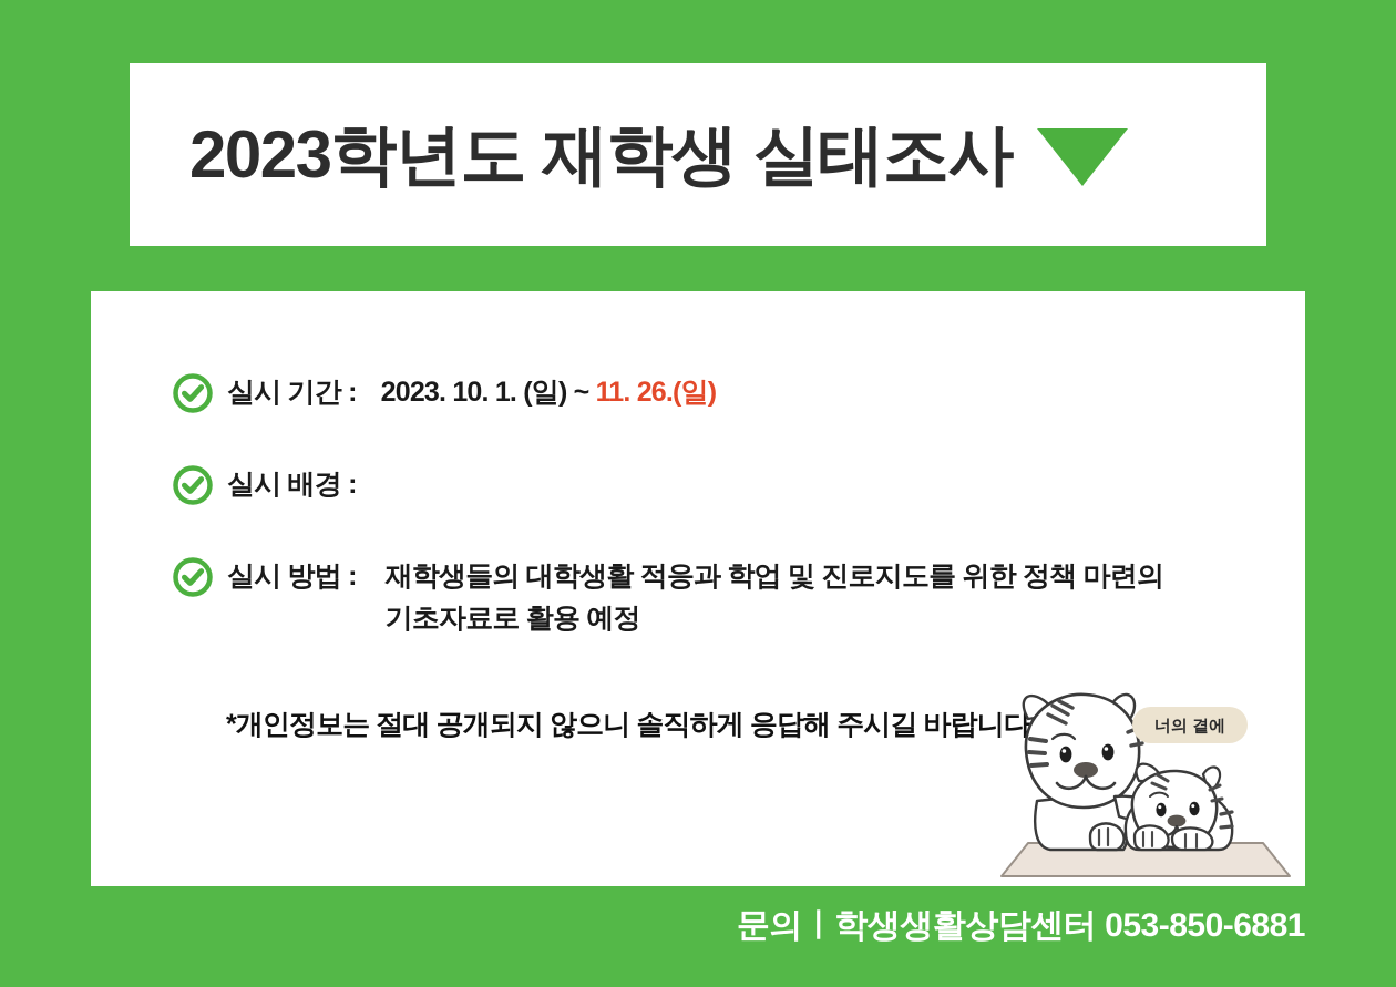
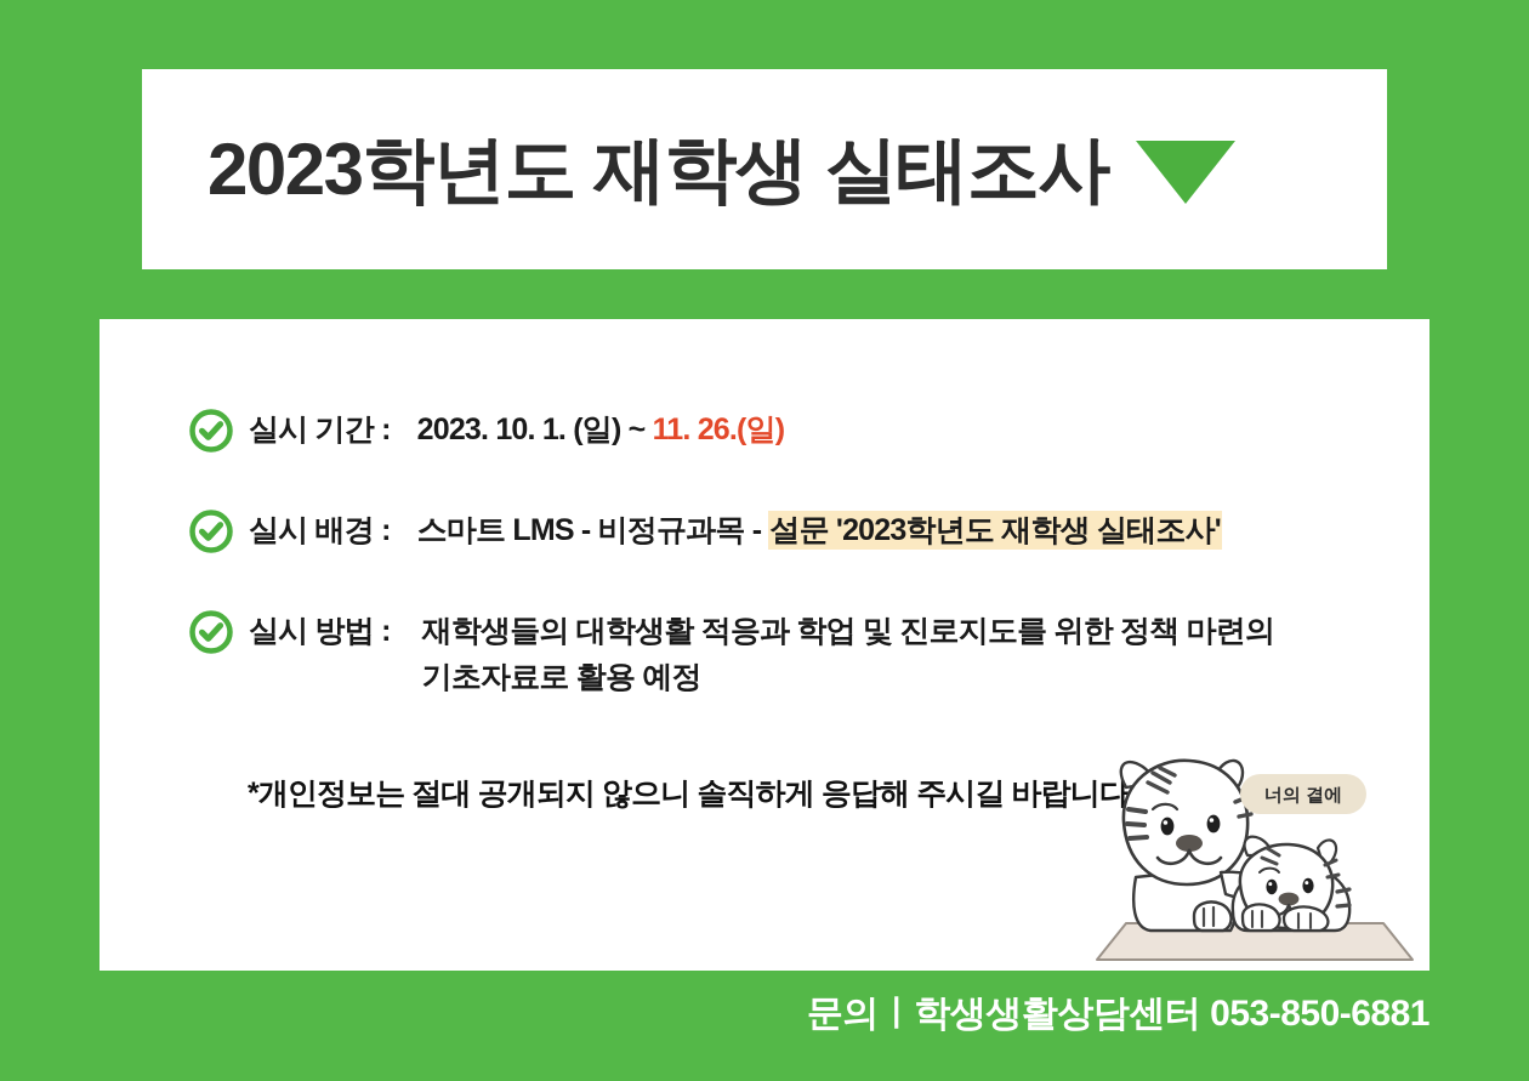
  2023학년도 재학생 실태조사
  실시 기간 :
  2023. 10. 1. (일) ~ 11. 26.(일)
  실시 배경 :
+ 스마트 LMS - 비정규과목 - 설문 '2023학년도 재학생 실태조사'
  실시 방법 :
  재학생들의 대학생활 적응과 학업 및 진로지도를 위한 정책 마련의
  기초자료로 활용 예정
  *개인정보는 절대 공개되지 않으니 솔직하게 응답해 주시길 바랍니다
  너의 곁에
  문의ㅣ학생생활상담센터 053-850-6881
